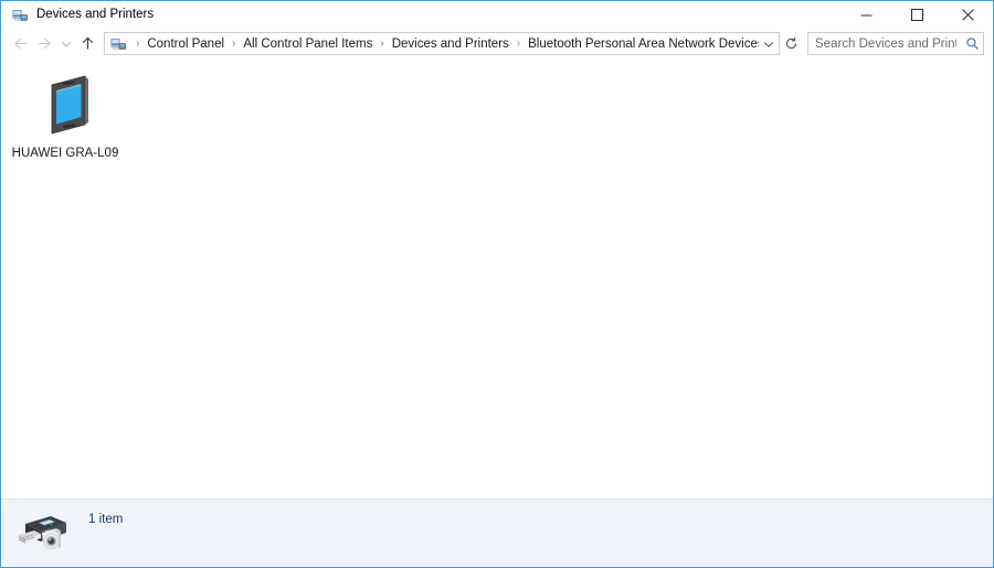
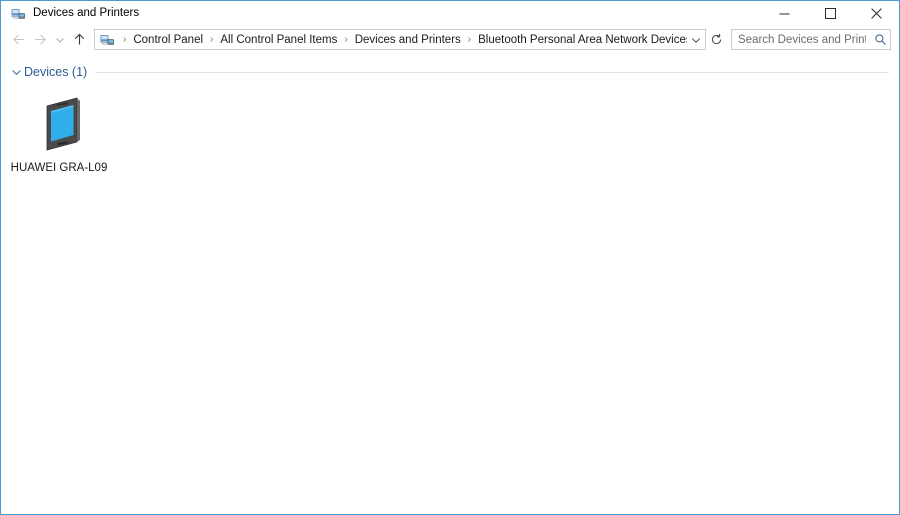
  Devices and Printers
  ›
  Control Panel
  ›
  All Control Panel Items
  ›
  Devices and Printers
  ›
  Bluetooth Personal Area Network Device
  Search Devices and Prin
+ Devices (1)
  HUAWEI GRA-L09
- 1 item
